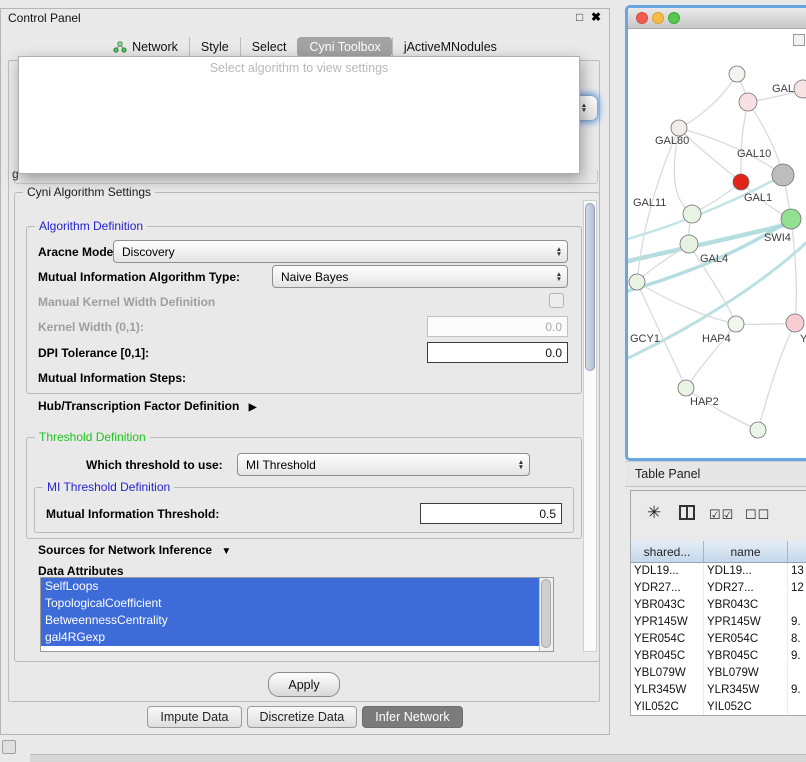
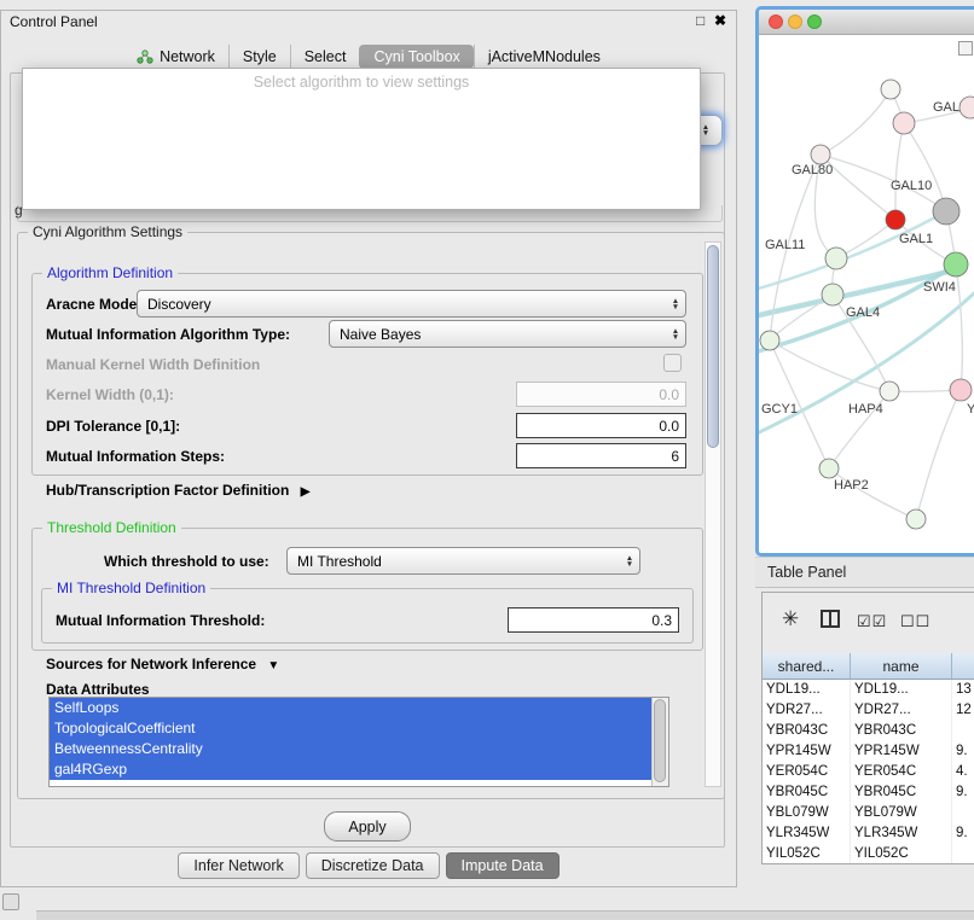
  Control Panel
  □
  ✖
  Network
  Style
  Select
  Cyni Toolbox
  jActiveMNodules
  g
  Select algorithm to view settings
  Cyni Algorithm Settings
  Algorithm Definition
  Aracne Mode
  Discovery
  Mutual Information Algorithm Type:
  Naive Bayes
  Manual Kernel Width Definition
  Kernel Width (0,1):
  0.0
  DPI Tolerance [0,1]:
  0.0
  Mutual Information Steps:
+ 6
  Hub/Transcription Factor Definition ▶
  Threshold Definition
  Which threshold to use:
  MI Threshold
  MI Threshold Definition
  Mutual Information Threshold:
- 0.5
+ 0.3
  Sources for Network Inference ▼
  Data Attributes
  SelfLoops
  TopologicalCoefficient
  BetweennessCentrality
  gal4RGexp
  Apply
- Impute Data
+ Infer Network
  Discretize Data
- Infer Network
+ Impute Data
  GAL
  GAL80
  GAL10
  GAL11
  GAL1
  SWI4
  GAL4
  GCY1
  HAP4
  HAP2
  Y
  Table Panel
  ✳
  ☑☑
  ☐☐
  shared...
  name
  YDL19...
  YDL19...
  13
  YDR27...
  YDR27...
  12
  YBR043C
  YBR043C
  YPR145W
  YPR145W
  9.
  YER054C
  YER054C
- 8.
+ 4.
  YBR045C
  YBR045C
  9.
  YBL079W
  YBL079W
  YLR345W
  YLR345W
  9.
  YIL052C
  YIL052C
